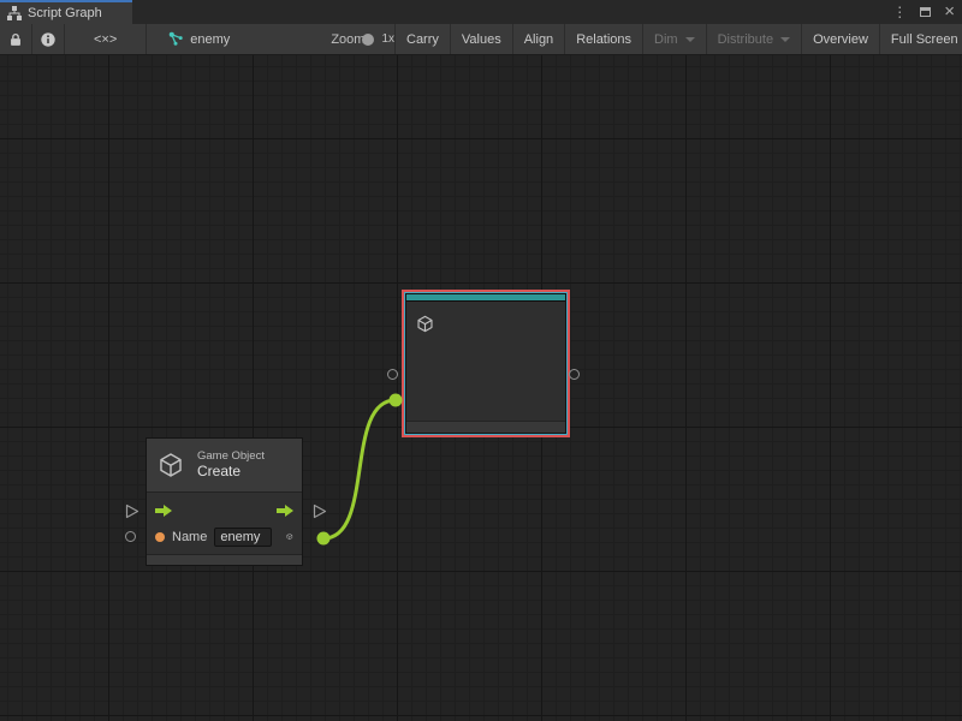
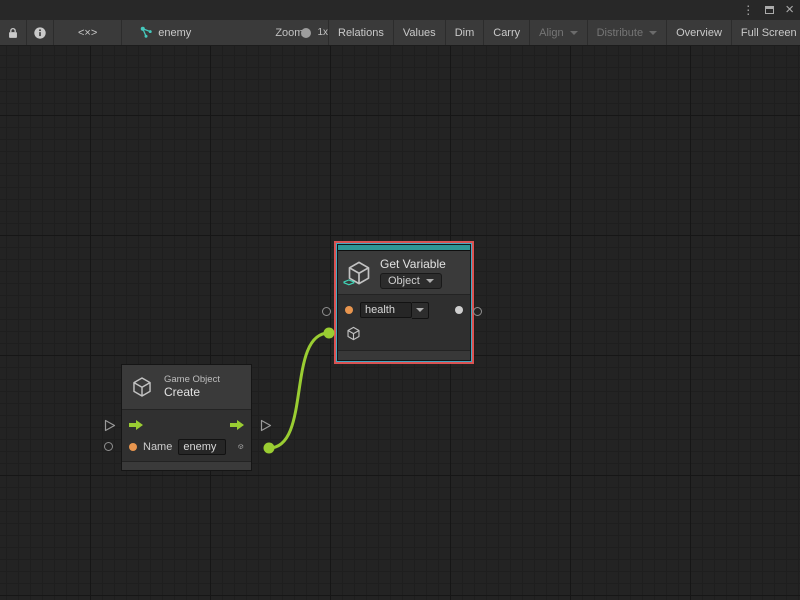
- Script Graph
  ⋮
  ×
  <×>
  enemy
  Zoom
  1x
- Carry
+ Relations
  Values
- Align
+ Dim
- Relations
+ Carry
- Dim
+ Align
  Distribute
  Overview
  Full Screen
  Game Object
  Create
  Name
  enemy
+ <>
+ Get Variable
+ Object
+ health
